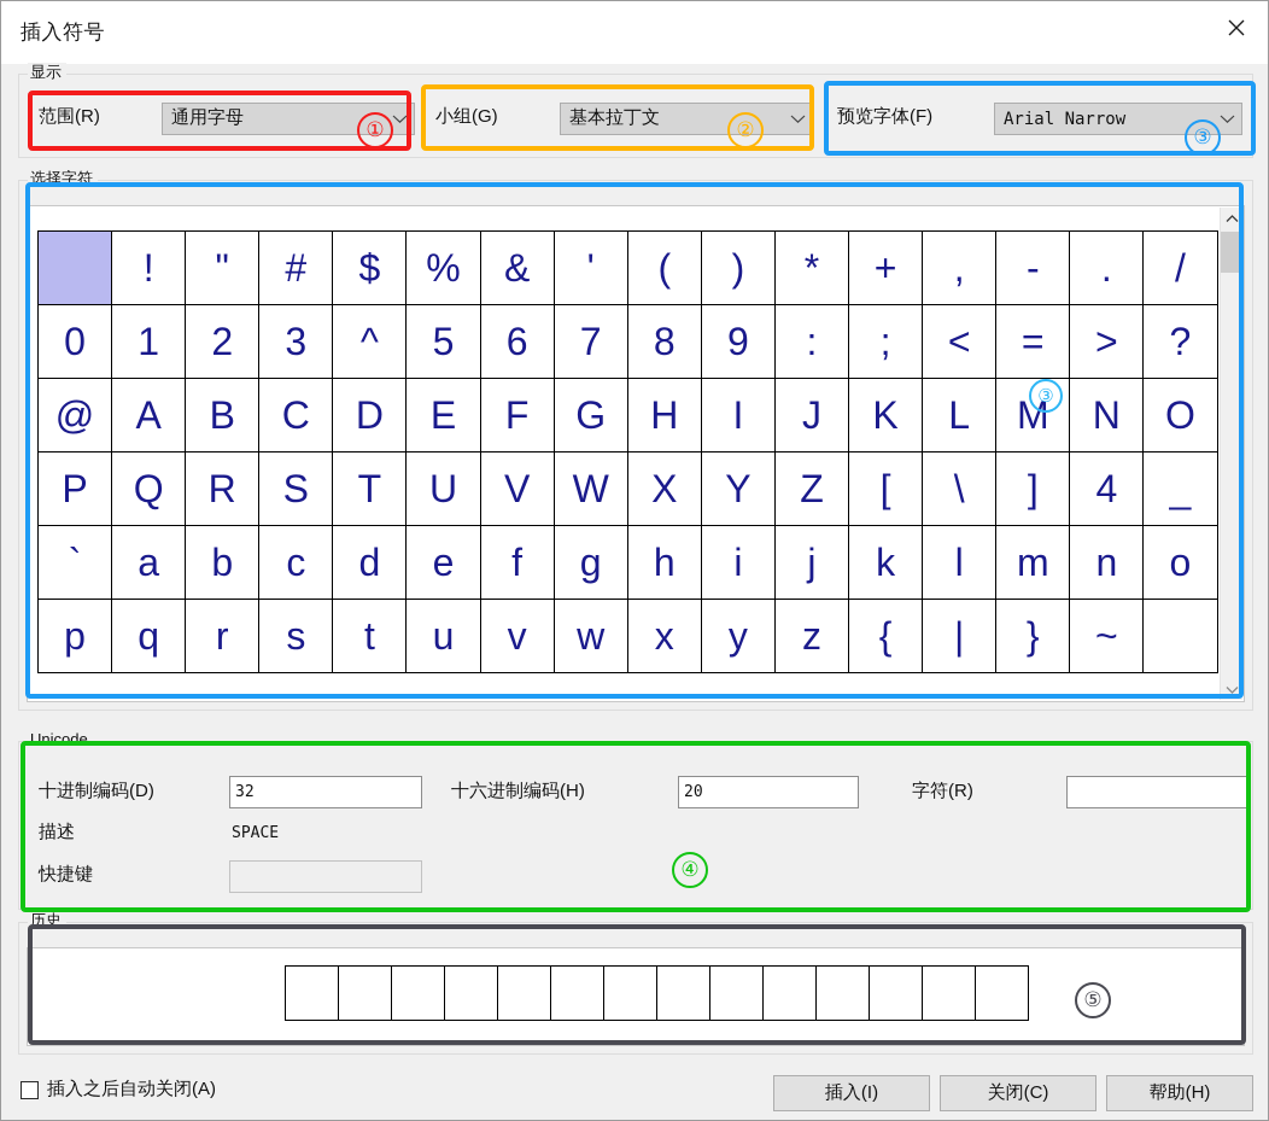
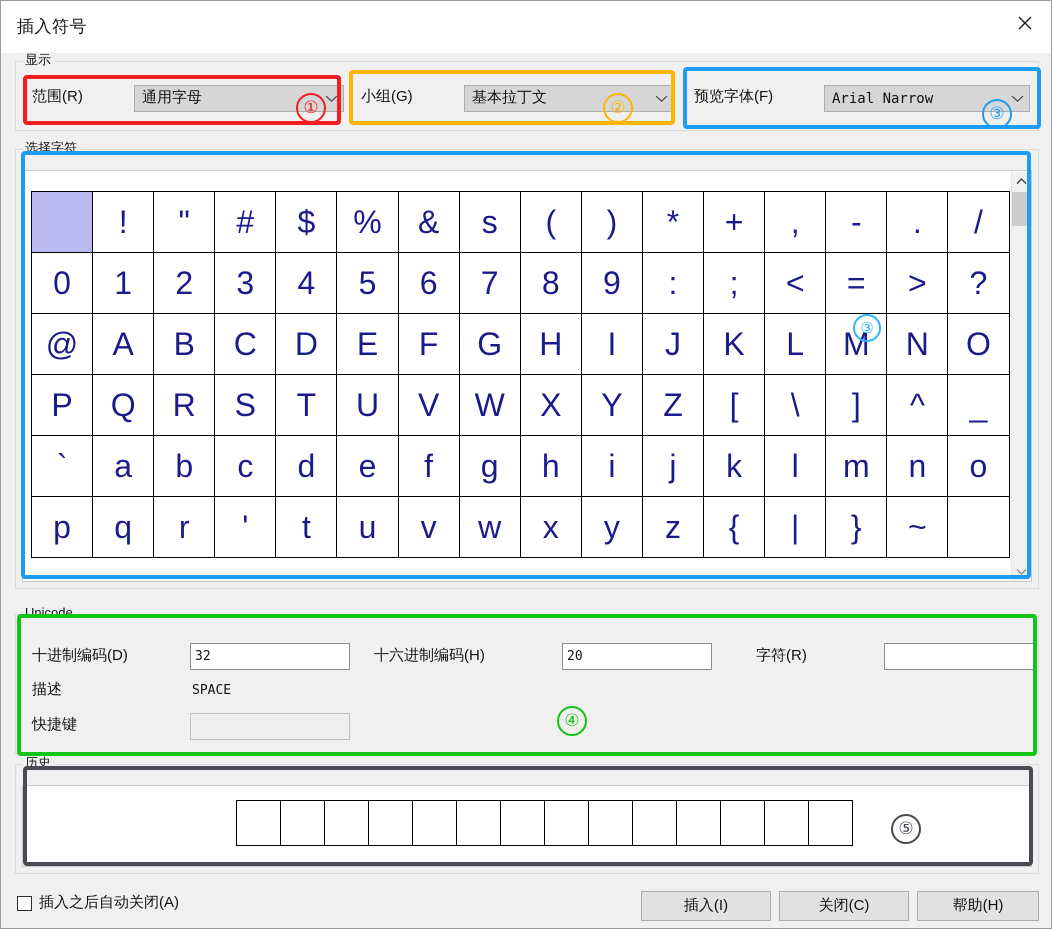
  插入符号
  显示
  范围(R)
  通用字母
  小组(G)
  基本拉丁文
  预览字体(F)
  Arial Narrow
  选择字符
- 	!	"	#	$	%	&	'	(	)	*	+	,	-	.	/
+ 	!	"	#	$	%	&	s	(	)	*	+	,	-	.	/
- 0	1	2	3	^	5	6	7	8	9	:	;	<	=	>	?
+ 0	1	2	3	4	5	6	7	8	9	:	;	<	=	>	?
  @	A	B	C	D	E	F	G	H	I	J	K	L	M	N	O
- P	Q	R	S	T	U	V	W	X	Y	Z	[	\	]	4	_
+ P	Q	R	S	T	U	V	W	X	Y	Z	[	\	]	^	_
  `	a	b	c	d	e	f	g	h	i	j	k	l	m	n	o
- p	q	r	s	t	u	v	w	x	y	z	{	|	}	~
+ p	q	r	'	t	u	v	w	x	y	z	{	|	}	~
  Unicode
  十进制编码(D)
  32
  十六进制编码(H)
  20
  字符(R)
  描述
  SPACE
  快捷键
  历史
  插入之后自动关闭(A)
  插入(I)
  关闭(C)
  帮助(H)
  ①
  ②
  ③
  ③
  ④
  ⑤
